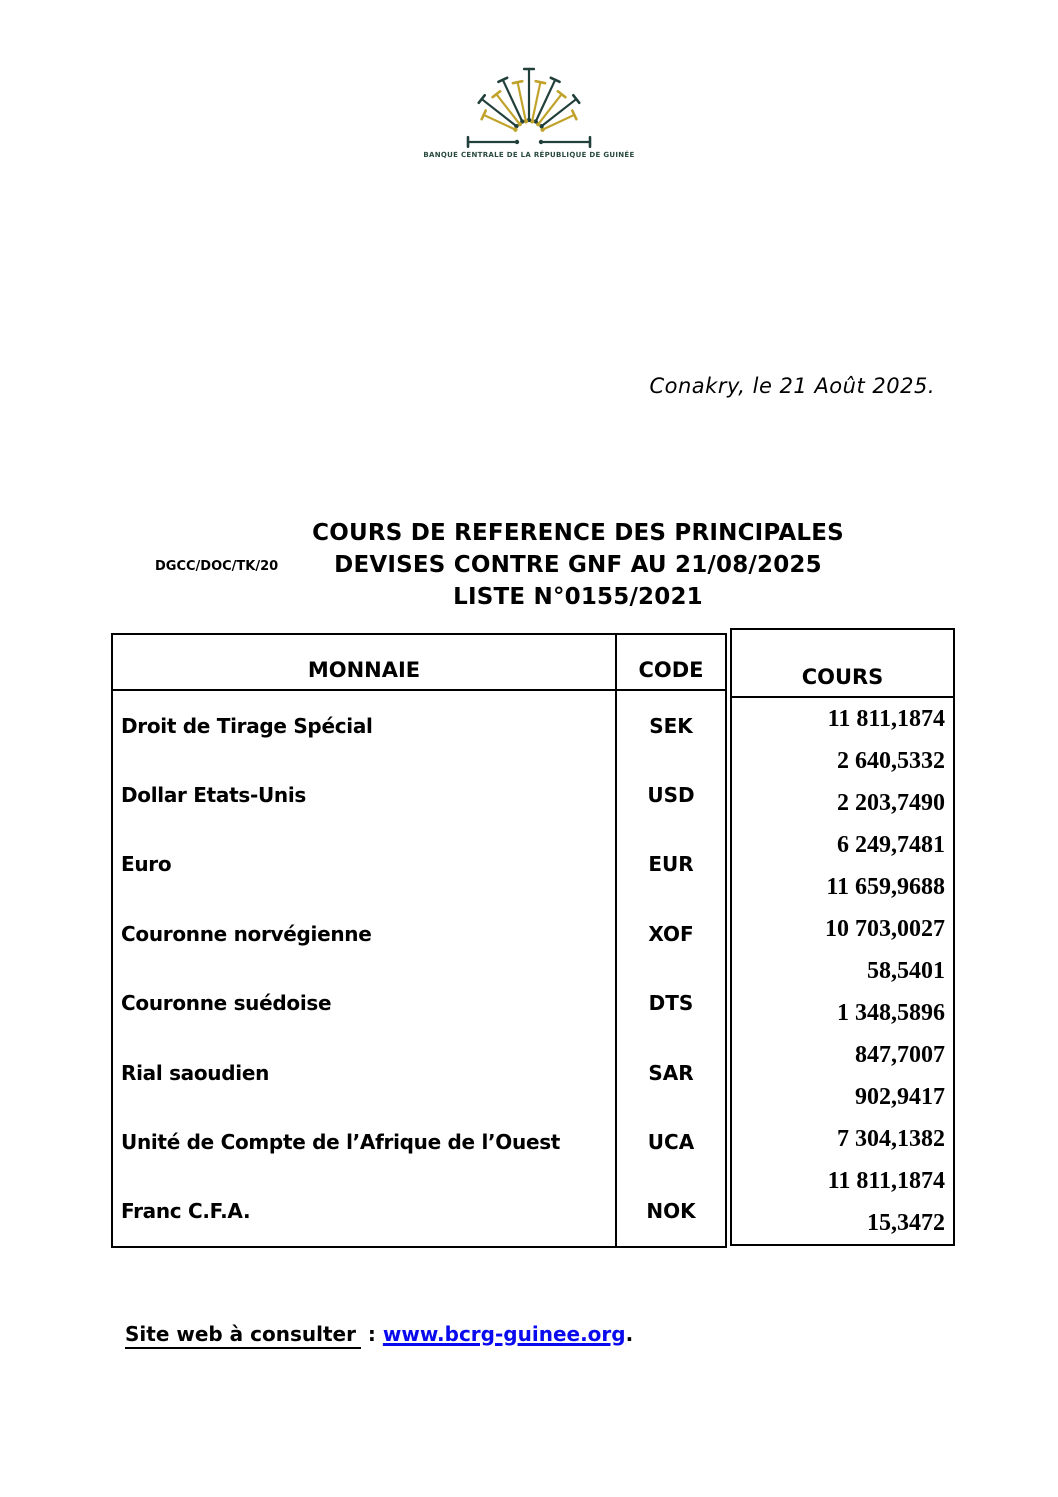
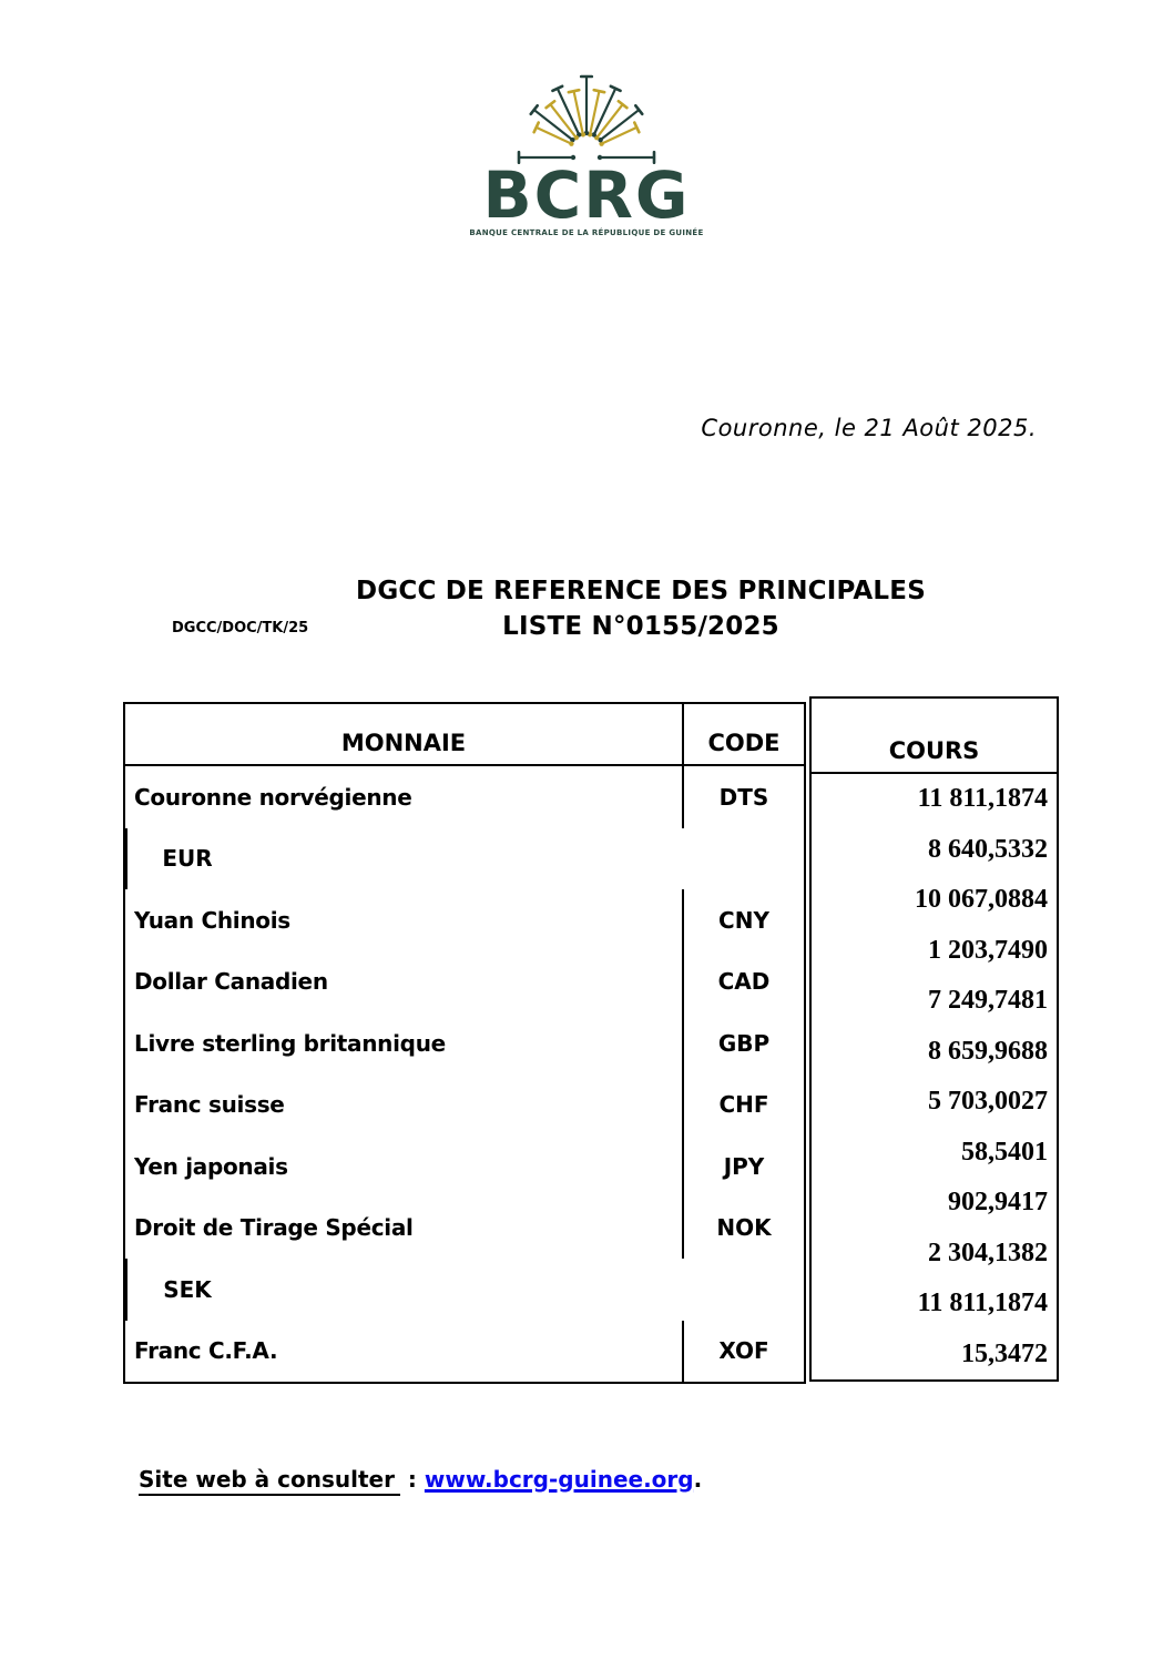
+ BCRG
  BANQUE CENTRALE DE LA RÉPUBLIQUE DE GUINÉE
- Conakry, le 21 Août 2025.
+ Couronne, le 21 Août 2025.
- DGCC/DOC/TK/20
+ DGCC/DOC/TK/25
- COURS DE REFERENCE DES PRINCIPALES
+ DGCC DE REFERENCE DES PRINCIPALES
- DEVISES CONTRE GNF AU 21/08/2025
- LISTE N°0155/2021
+ LISTE N°0155/2025
  MONNAIE
  CODE
- Droit de Tirage Spécial
+ Couronne norvégienne
- SEK
+ DTS
- Dollar Etats-Unis
- USD
- Euro
  EUR
+ Yuan Chinois
+ CNY
+ Dollar Canadien
+ CAD
+ Livre sterling britannique
+ GBP
+ Franc suisse
+ CHF
+ Yen japonais
+ JPY
- Couronne norvégienne
+ Droit de Tirage Spécial
- XOF
+ NOK
- Couronne suédoise
- DTS
+ SEK
- Rial saoudien
- SAR
- Unité de Compte de l’Afrique de l’Ouest
- UCA
  Franc C.F.A.
- NOK
+ XOF
  COURS
  11 811,1874
- 2 640,5332
+ 8 640,5332
+ 10 067,0884
- 2 203,7490
+ 1 203,7490
- 6 249,7481
+ 7 249,7481
- 11 659,9688
+ 8 659,9688
- 10 703,0027
+ 5 703,0027
  58,5401
- 1 348,5896
- 847,7007
  902,9417
- 7 304,1382
+ 2 304,1382
  11 811,1874
  15,3472
  Site web à consulter : www.bcrg-guinee.org.
